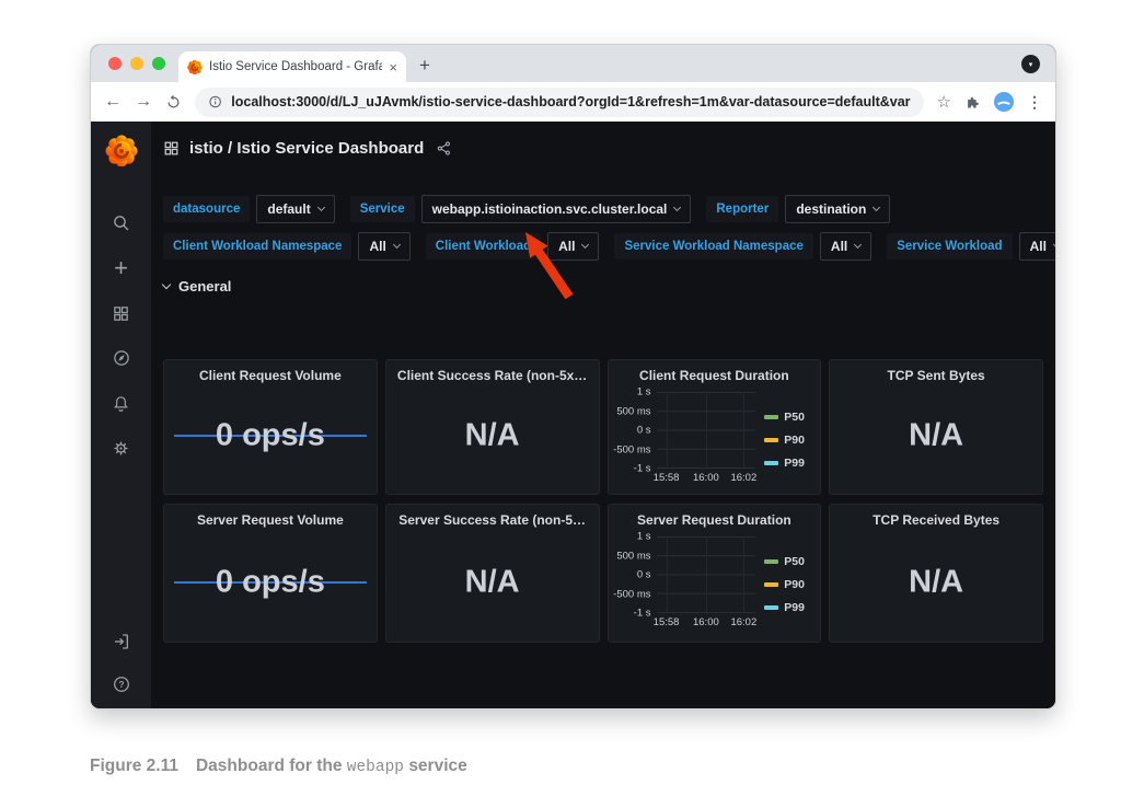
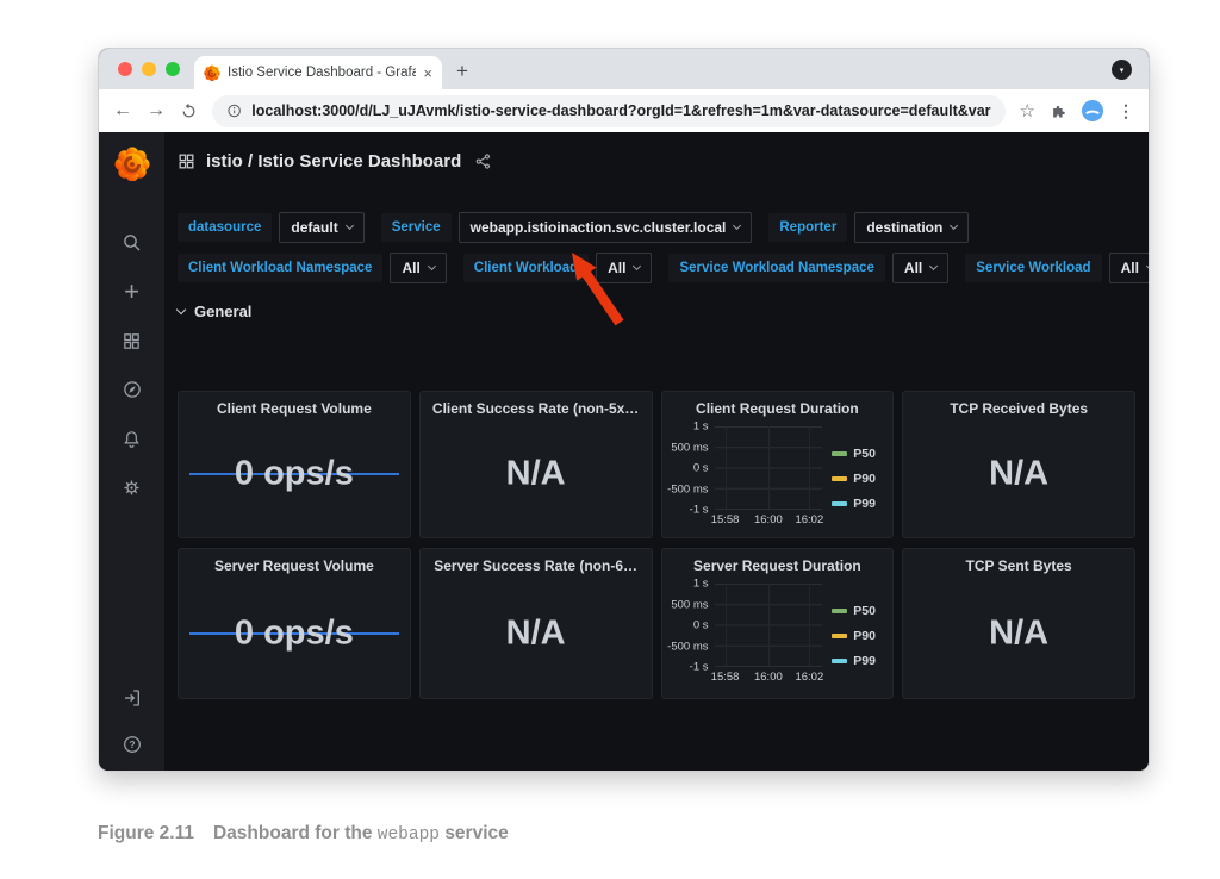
  Istio Service Dashboard - Grafa
  ×
  +
  ←
  →
  localhost:3000/d/LJ_uJAvmk/istio-service-dashboard?orgId=1&refresh=1m&var-datasource=default&var
  ☆
  ⋮
  +
  ?
  istio / Istio Service Dashboard
  datasource
  default
  Service
  webapp.istioinaction.svc.cluster.local
  Reporter
  destination
  Client Workload Namespace
  All
  Client Workload
  All
  Service Workload Namespace
  All
  Service Workload
  All
  General
  Client Request Volume
  0 ops/s
  Client Success Rate (non-5x…
  N/A
  Client Request Duration
  1 s
  500 ms
  0 s
  -500 ms
  -1 s
  15:58
  16:00
  16:02
  P50
  P90
  P99
- TCP Sent Bytes
+ TCP Received Bytes
  N/A
  Server Request Volume
  0 ops/s
- Server Success Rate (non-5…
+ Server Success Rate (non-6…
  N/A
  Server Request Duration
  1 s
  500 ms
  0 s
  -500 ms
  -1 s
  15:58
  16:00
  16:02
  P50
  P90
  P99
- TCP Received Bytes
+ TCP Sent Bytes
  N/A
  Figure 2.11 Dashboard for the webapp service
